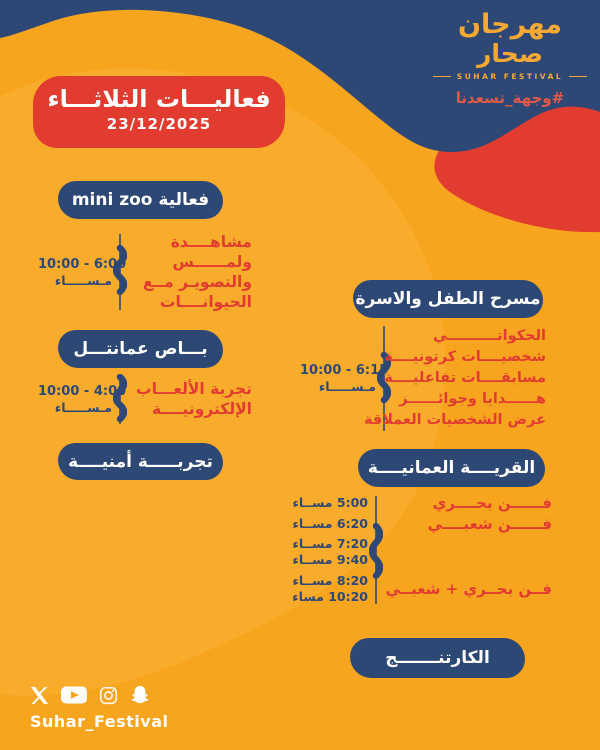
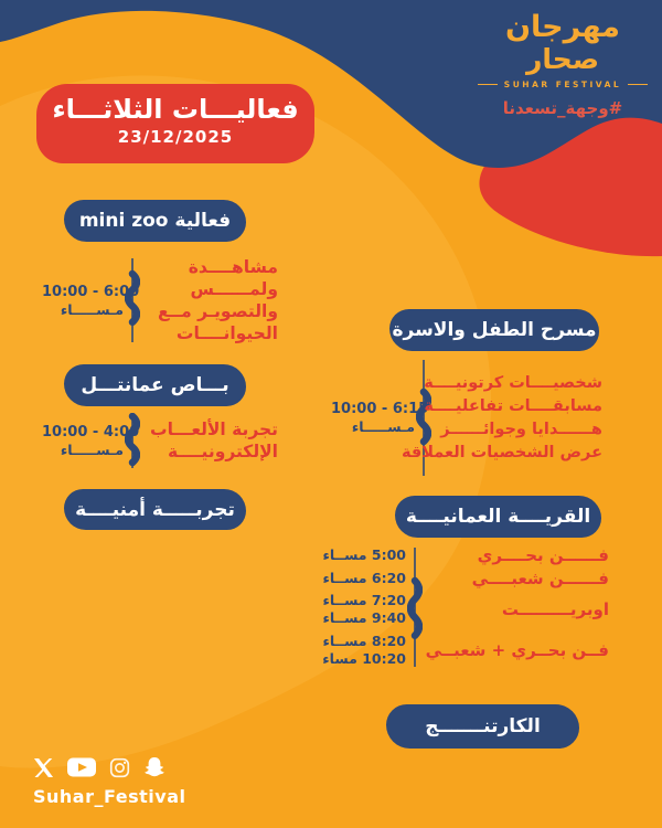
  مهرجان
  صحار
  SUHAR FESTIVAL
  #وجهة_تسعدنا
  فعاليـــات الثلاثـــاء
  23/12/2025
  فعالية mini zoo
  10:00 - 6:
  مـســـــاء
  مشاهــــدة
  ولمــــــس
  والتصويـر مــع
  الحيوانــــات
  بـــاص عمانتـــل
  10:00 - 4:
  مـســـــاء
  تجربة الألعـــاب
  الإلكترونيــــة
  تجربـــــة أمنيــــة
  مسرح الطفل والاسرة
  10:00 - 6:1
  مـســـــاء
- الحكواتــــــــــي
  شخصيــــات كرتونيــــة
  مسابقــــات تفاعليــــة
  هــــــدايا وجوائــــــز
  عرض الشخصيات العملاقة
  القريــــة العمانيــــة
  5:00 مســاء
  فــــــن بحــــري
  6:20 مســاء
  فــــــن شعبــــي
  7:20 مســاء
  9:40 مســاء
+ اوبريـــــــــت
  8:20 مســاء
  10:20 مساء
  فــن بحــري + شعبــي
  الكارتنـــــــج
  Suhar_Festival
